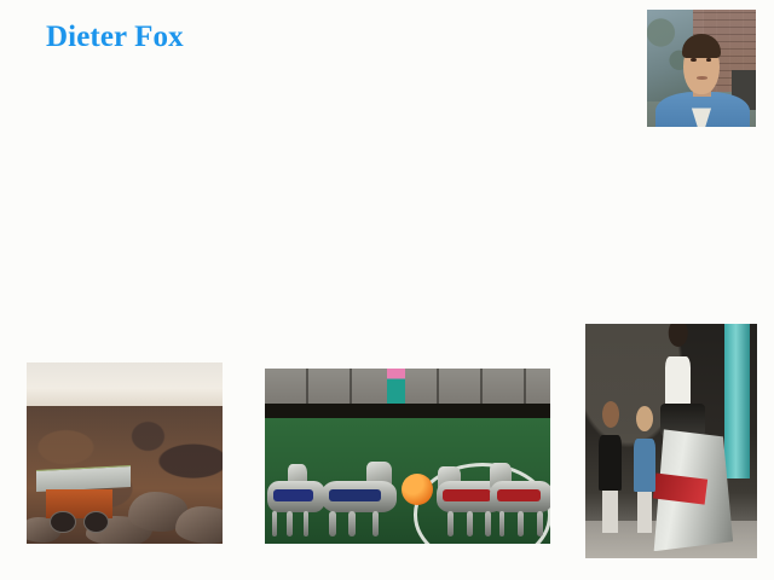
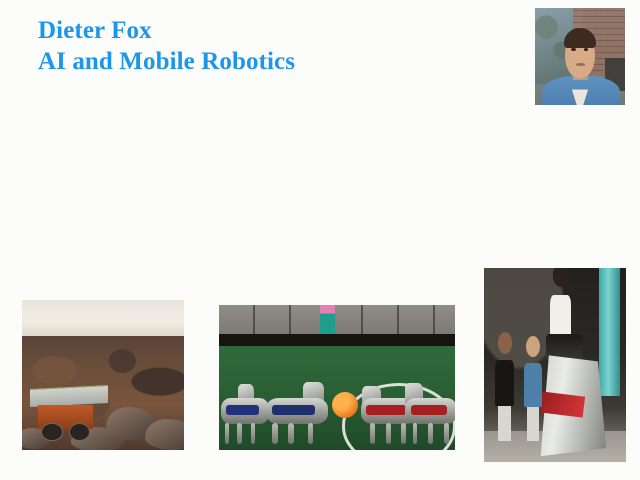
  Dieter Fox
+ AI and Mobile Robotics
